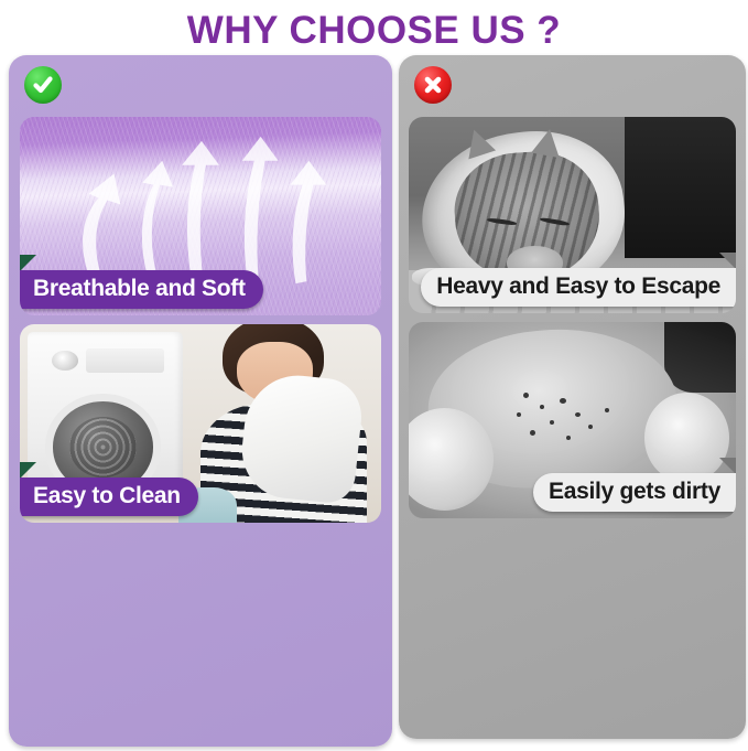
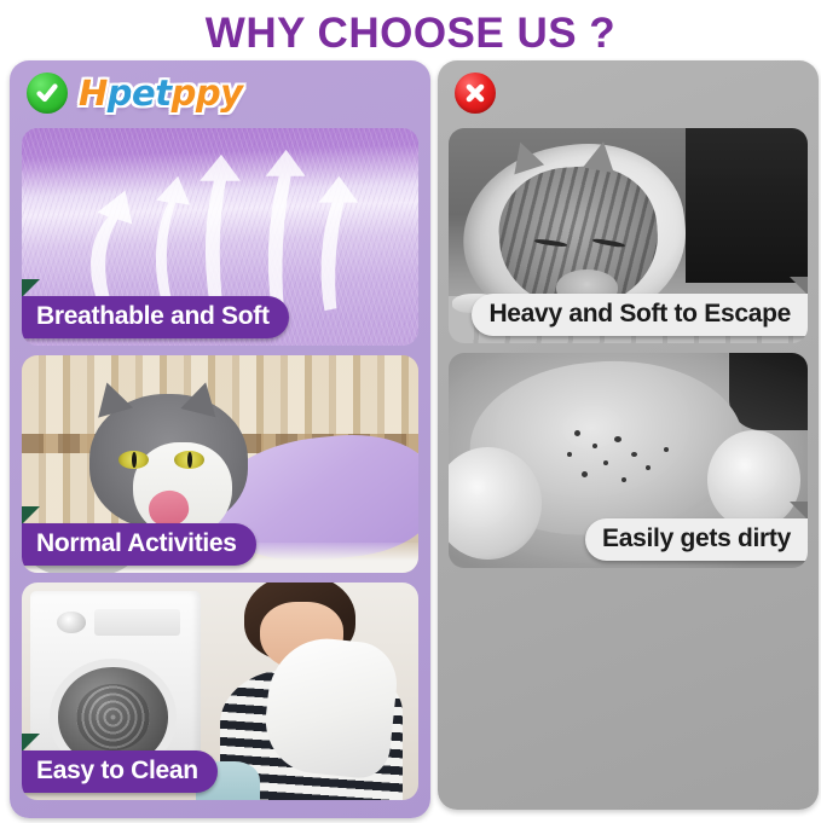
  WHY CHOOSE US ?
+ Hpetppy
  Breathable and Soft
+ Normal Activities
  Easy to Clean
- Heavy and Easy to Escape
+ Heavy and Soft to Escape
  Easily gets dirty
